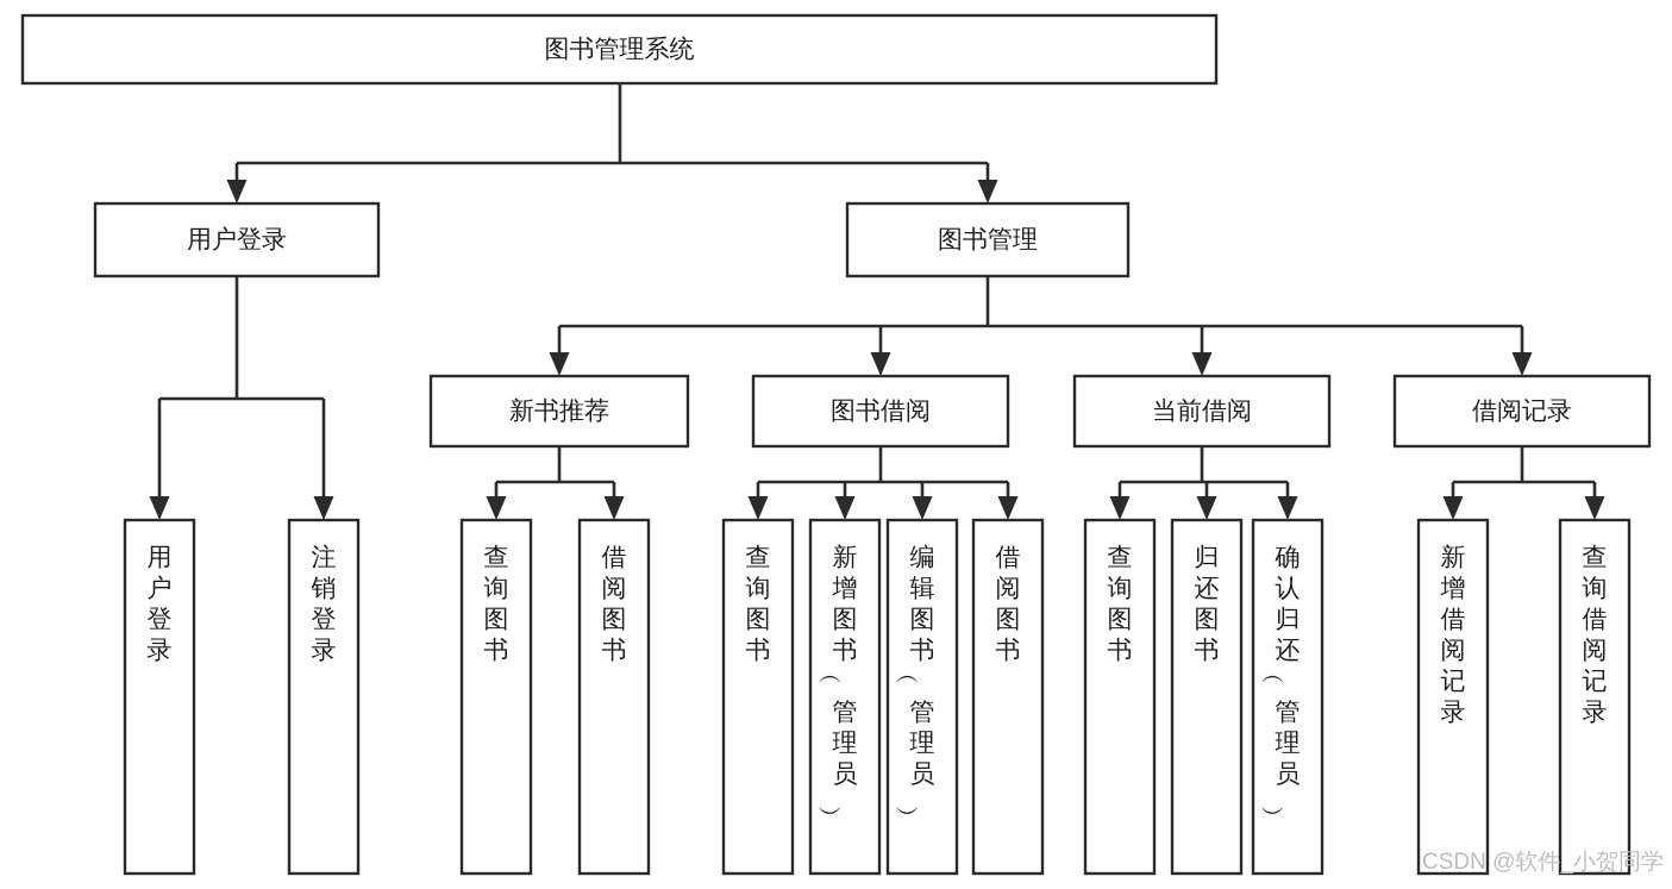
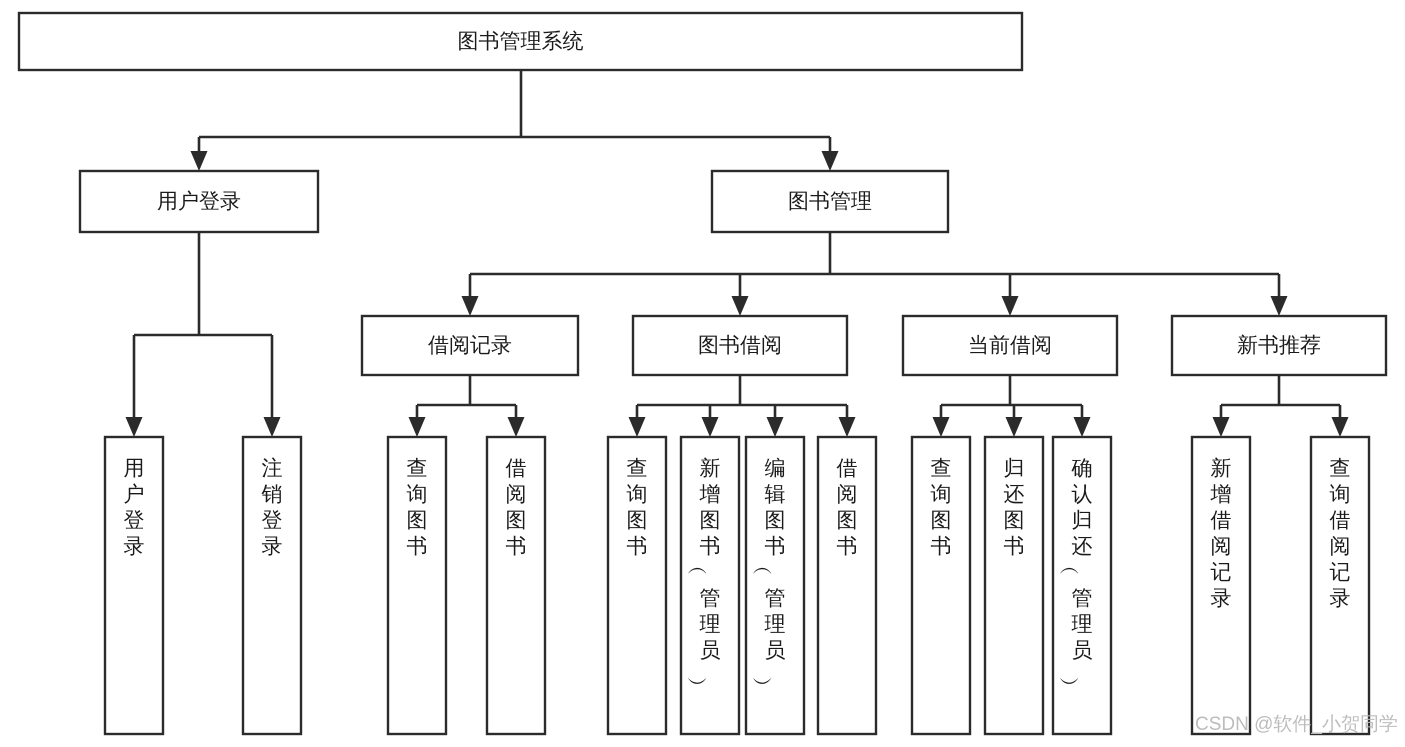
  图书管理系统
  用户登录
  图书管理
- 新书推荐
+ 借阅记录
  图书借阅
  当前借阅
- 借阅记录
+ 新书推荐
  用户登录
  注销登录
  查询图书
  借阅图书
  查询图书
  新增图书管理员
  编辑图书管理员
  借阅图书
  查询图书
  归还图书
  确认归还管理员
  新增借阅记录
  查询借阅记录
  CSDN @软件_小贺同学
